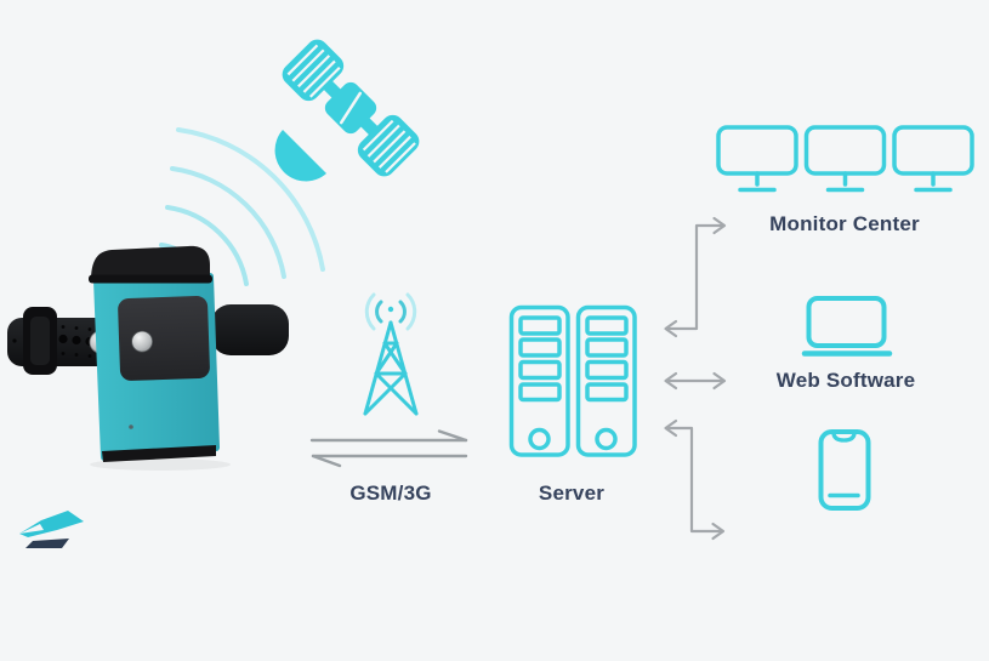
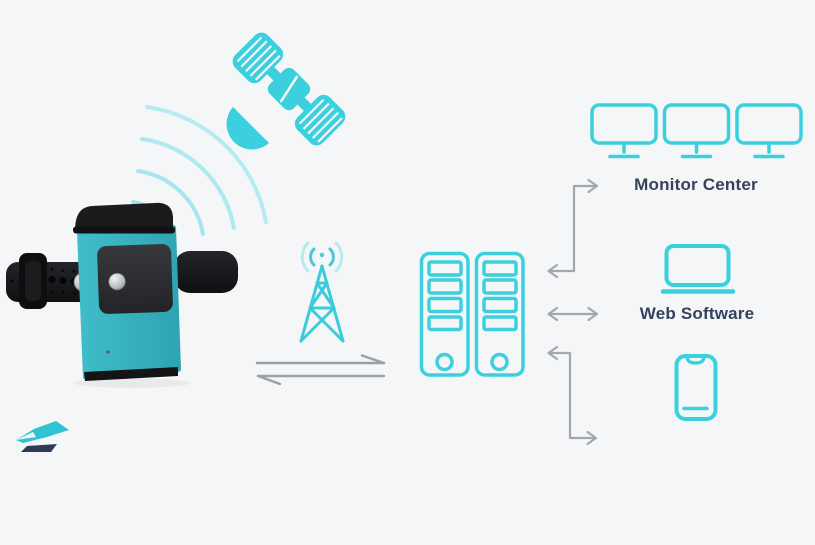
- GSM/3G
- Server
  Monitor Center
  Web Software
